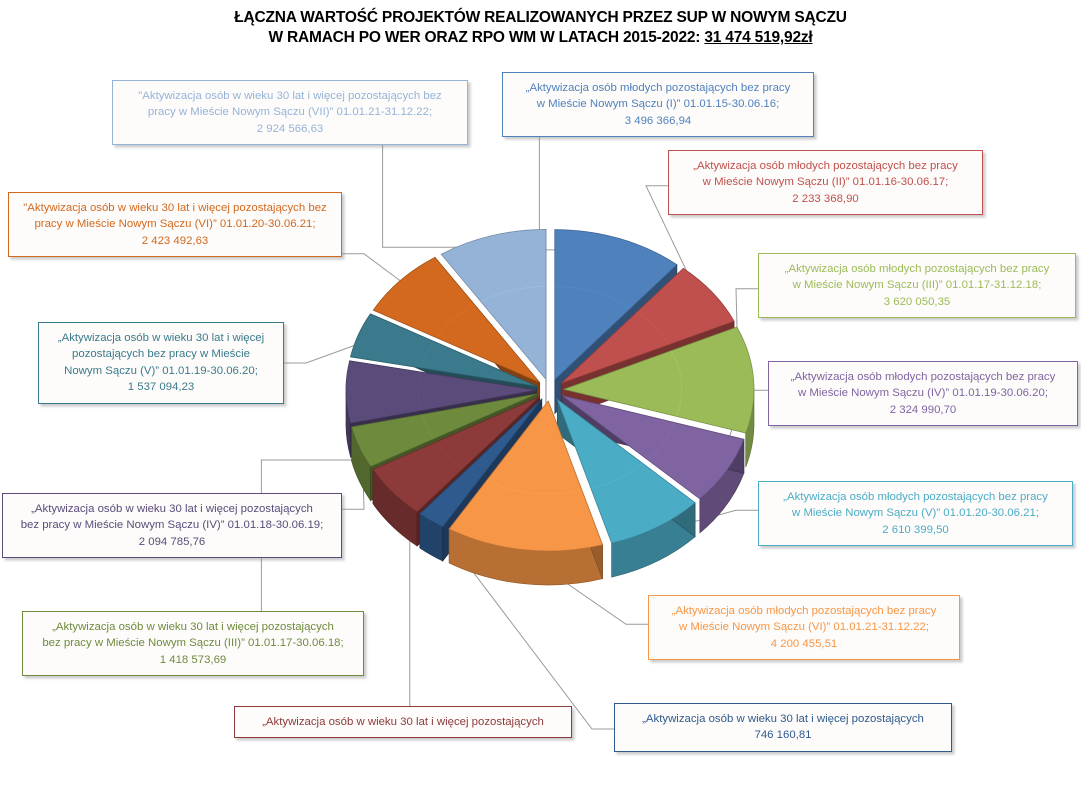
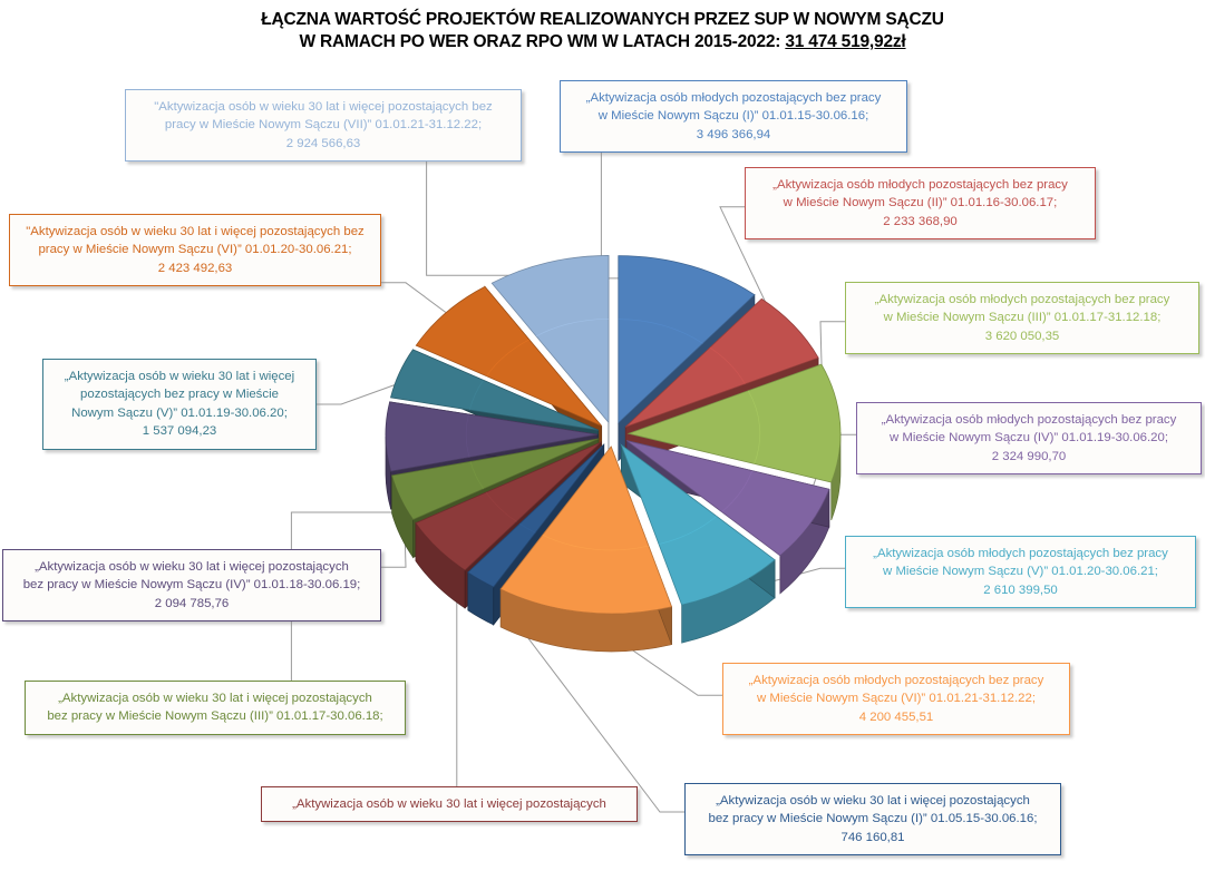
  ŁĄCZNA WARTOŚĆ PROJEKTÓW REALIZOWANYCH PRZEZ SUP W NOWYM SĄCZU
  W RAMACH PO WER ORAZ RPO WM W LATACH 2015-2022: 31 474 519,92zł
  „Aktywizacja osób młodych pozostających bez pracy
  w Mieście Nowym Sączu (I)” 01.01.15-30.06.16;
  3 496 366,94
  „Aktywizacja osób młodych pozostających bez pracy
  w Mieście Nowym Sączu (II)” 01.01.16-30.06.17;
  2 233 368,90
  „Aktywizacja osób młodych pozostających bez pracy
  w Mieście Nowym Sączu (III)” 01.01.17-31.12.18;
  3 620 050,35
  „Aktywizacja osób młodych pozostających bez pracy
  w Mieście Nowym Sączu (IV)” 01.01.19-30.06.20;
  2 324 990,70
  „Aktywizacja osób młodych pozostających bez pracy
  w Mieście Nowym Sączu (V)” 01.01.20-30.06.21;
  2 610 399,50
  „Aktywizacja osób młodych pozostających bez pracy
  w Mieście Nowym Sączu (VI)” 01.01.21-31.12.22;
  4 200 455,51
  „Aktywizacja osób w wieku 30 lat i więcej pozostających
+ bez pracy w Mieście Nowym Sączu (I)” 01.05.15-30.06.16;
  746 160,81
  „Aktywizacja osób w wieku 30 lat i więcej pozostających
  „Aktywizacja osób w wieku 30 lat i więcej pozostających
  bez pracy w Mieście Nowym Sączu (III)” 01.01.17-30.06.18;
- 1 418 573,69
  „Aktywizacja osób w wieku 30 lat i więcej pozostających
  bez pracy w Mieście Nowym Sączu (IV)” 01.01.18-30.06.19;
  2 094 785,76
  „Aktywizacja osób w wieku 30 lat i więcej
  pozostających bez pracy w Mieście
  Nowym Sączu (V)” 01.01.19-30.06.20;
  1 537 094,23
  "Aktywizacja osób w wieku 30 lat i więcej pozostających bez
  pracy w Mieście Nowym Sączu (VI)” 01.01.20-30.06.21;
  2 423 492,63
  "Aktywizacja osób w wieku 30 lat i więcej pozostających bez
  pracy w Mieście Nowym Sączu (VII)” 01.01.21-31.12.22;
  2 924 566,63
